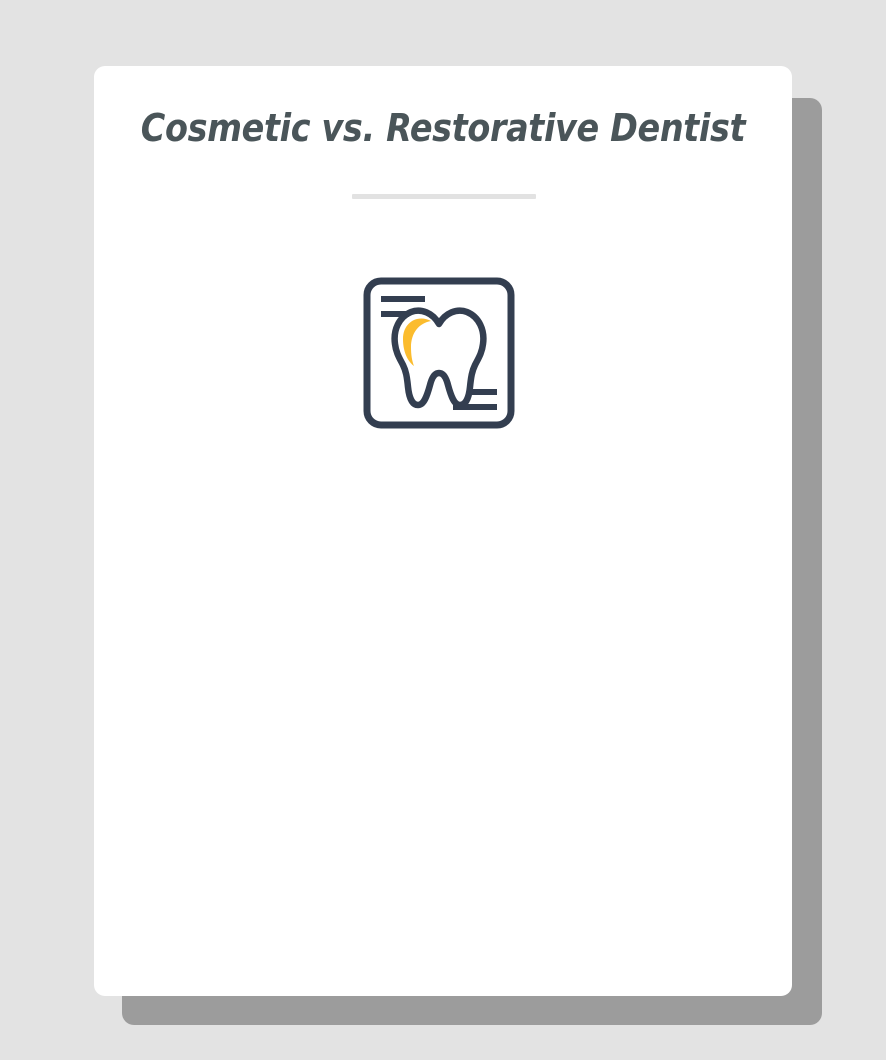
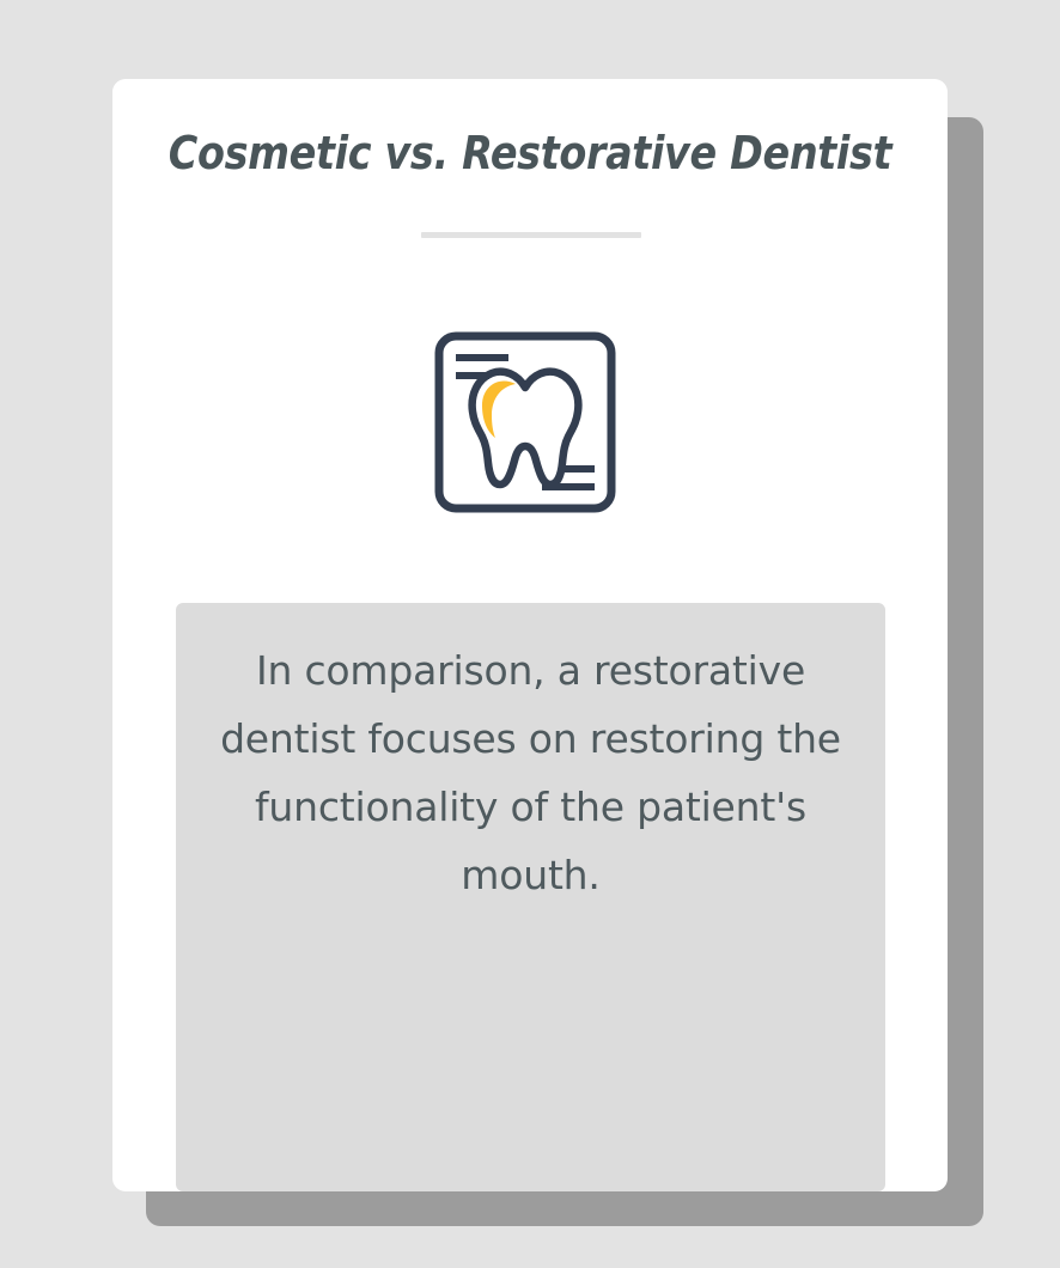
  Cosmetic vs. Restorative Dentist
+ In comparison, a restorative dentist focuses on restoring the functionality of the patient's mouth.
